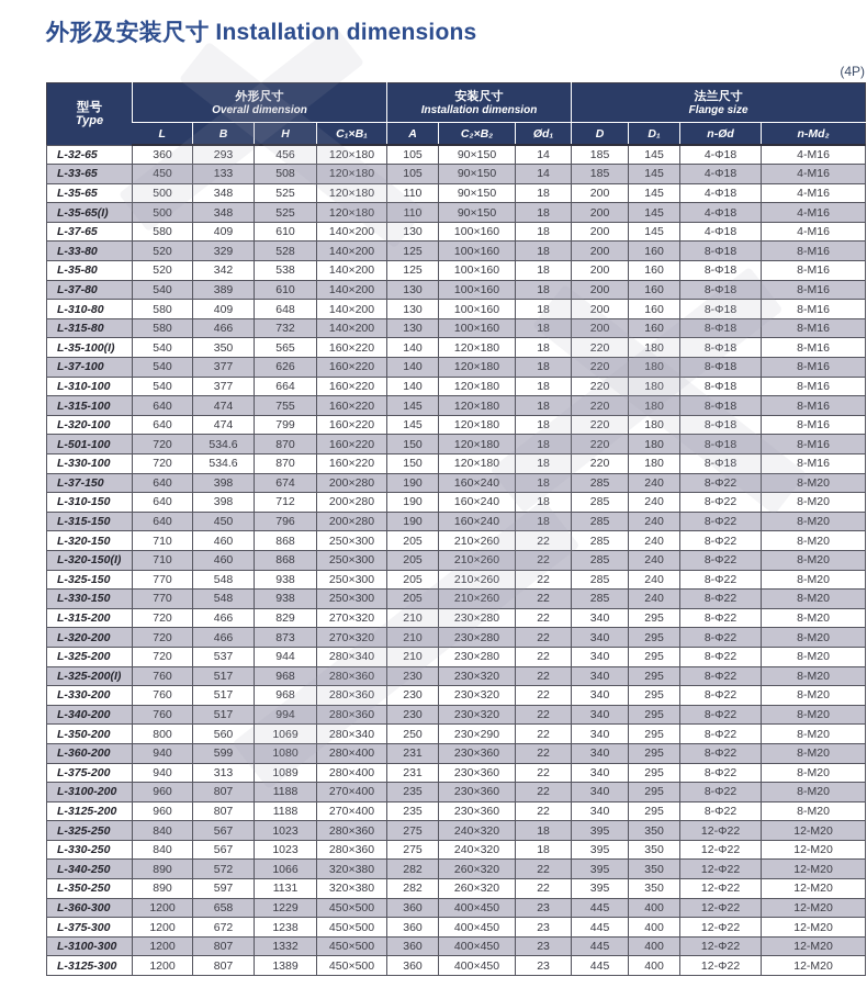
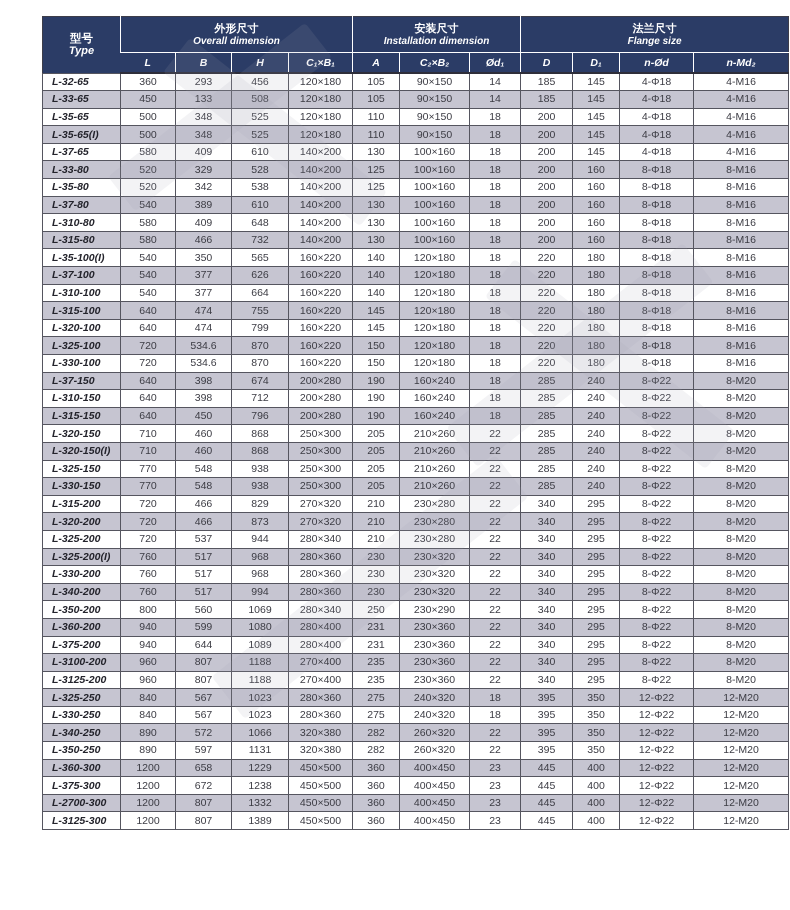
- 外形及安装尺寸 Installation dimensions
- (4P)
  型号 Type	外形尺寸 Overall dimension	安装尺寸 Installation dimension	法兰尺寸 Flange size
  L	B	H	C₁×B₁	A	C₂×B₂	Ød₁	D	D₁	n-Ød	n-Md₂
  L-32-65	360	293	456	120×180	105	90×150	14	185	145	4-Φ18	4-M16
  L-33-65	450	133	508	120×180	105	90×150	14	185	145	4-Φ18	4-M16
  L-35-65	500	348	525	120×180	110	90×150	18	200	145	4-Φ18	4-M16
  L-35-65(I)	500	348	525	120×180	110	90×150	18	200	145	4-Φ18	4-M16
  L-37-65	580	409	610	140×200	130	100×160	18	200	145	4-Φ18	4-M16
  L-33-80	520	329	528	140×200	125	100×160	18	200	160	8-Φ18	8-M16
  L-35-80	520	342	538	140×200	125	100×160	18	200	160	8-Φ18	8-M16
  L-37-80	540	389	610	140×200	130	100×160	18	200	160	8-Φ18	8-M16
  L-310-80	580	409	648	140×200	130	100×160	18	200	160	8-Φ18	8-M16
  L-315-80	580	466	732	140×200	130	100×160	18	200	160	8-Φ18	8-M16
  L-35-100(I)	540	350	565	160×220	140	120×180	18	220	180	8-Φ18	8-M16
  L-37-100	540	377	626	160×220	140	120×180	18	220	180	8-Φ18	8-M16
  L-310-100	540	377	664	160×220	140	120×180	18	220	180	8-Φ18	8-M16
  L-315-100	640	474	755	160×220	145	120×180	18	220	180	8-Φ18	8-M16
  L-320-100	640	474	799	160×220	145	120×180	18	220	180	8-Φ18	8-M16
- L-501-100	720	534.6	870	160×220	150	120×180	18	220	180	8-Φ18	8-M16
+ L-325-100	720	534.6	870	160×220	150	120×180	18	220	180	8-Φ18	8-M16
  L-330-100	720	534.6	870	160×220	150	120×180	18	220	180	8-Φ18	8-M16
  L-37-150	640	398	674	200×280	190	160×240	18	285	240	8-Φ22	8-M20
  L-310-150	640	398	712	200×280	190	160×240	18	285	240	8-Φ22	8-M20
  L-315-150	640	450	796	200×280	190	160×240	18	285	240	8-Φ22	8-M20
  L-320-150	710	460	868	250×300	205	210×260	22	285	240	8-Φ22	8-M20
  L-320-150(I)	710	460	868	250×300	205	210×260	22	285	240	8-Φ22	8-M20
  L-325-150	770	548	938	250×300	205	210×260	22	285	240	8-Φ22	8-M20
  L-330-150	770	548	938	250×300	205	210×260	22	285	240	8-Φ22	8-M20
  L-315-200	720	466	829	270×320	210	230×280	22	340	295	8-Φ22	8-M20
  L-320-200	720	466	873	270×320	210	230×280	22	340	295	8-Φ22	8-M20
  L-325-200	720	537	944	280×340	210	230×280	22	340	295	8-Φ22	8-M20
  L-325-200(I)	760	517	968	280×360	230	230×320	22	340	295	8-Φ22	8-M20
  L-330-200	760	517	968	280×360	230	230×320	22	340	295	8-Φ22	8-M20
  L-340-200	760	517	994	280×360	230	230×320	22	340	295	8-Φ22	8-M20
  L-350-200	800	560	1069	280×340	250	230×290	22	340	295	8-Φ22	8-M20
  L-360-200	940	599	1080	280×400	231	230×360	22	340	295	8-Φ22	8-M20
- L-375-200	940	313	1089	280×400	231	230×360	22	340	295	8-Φ22	8-M20
+ L-375-200	940	644	1089	280×400	231	230×360	22	340	295	8-Φ22	8-M20
  L-3100-200	960	807	1188	270×400	235	230×360	22	340	295	8-Φ22	8-M20
  L-3125-200	960	807	1188	270×400	235	230×360	22	340	295	8-Φ22	8-M20
  L-325-250	840	567	1023	280×360	275	240×320	18	395	350	12-Φ22	12-M20
  L-330-250	840	567	1023	280×360	275	240×320	18	395	350	12-Φ22	12-M20
  L-340-250	890	572	1066	320×380	282	260×320	22	395	350	12-Φ22	12-M20
  L-350-250	890	597	1131	320×380	282	260×320	22	395	350	12-Φ22	12-M20
  L-360-300	1200	658	1229	450×500	360	400×450	23	445	400	12-Φ22	12-M20
  L-375-300	1200	672	1238	450×500	360	400×450	23	445	400	12-Φ22	12-M20
- L-3100-300	1200	807	1332	450×500	360	400×450	23	445	400	12-Φ22	12-M20
+ L-2700-300	1200	807	1332	450×500	360	400×450	23	445	400	12-Φ22	12-M20
  L-3125-300	1200	807	1389	450×500	360	400×450	23	445	400	12-Φ22	12-M20
